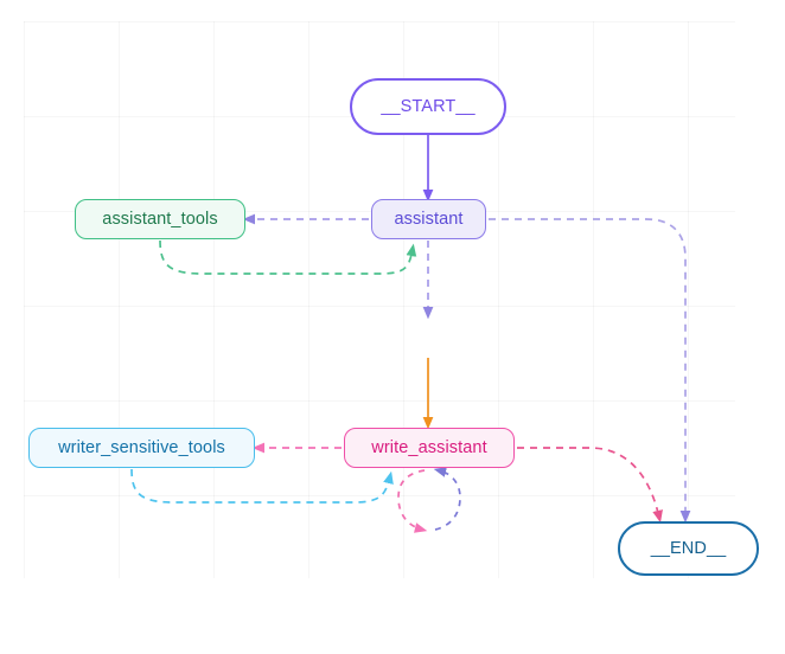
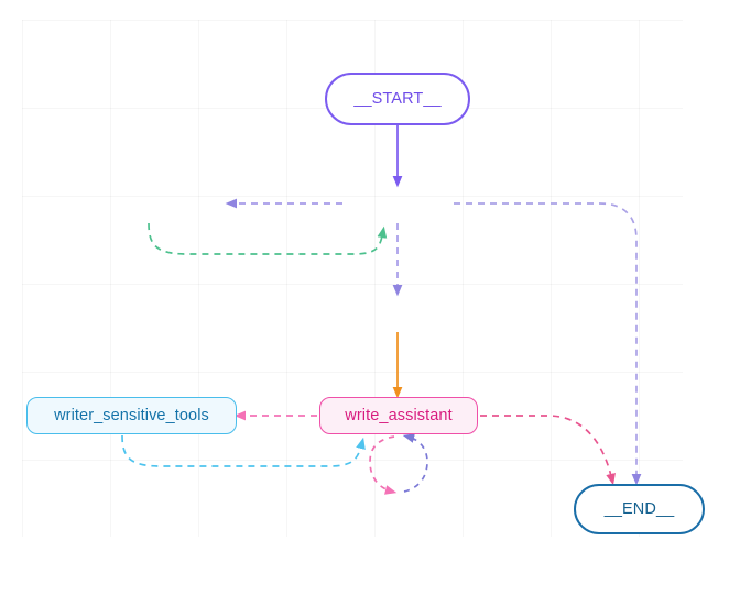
  __START__
- assistant
- assistant_tools
  write_assistant
  writer_sensitive_tools
  __END__
